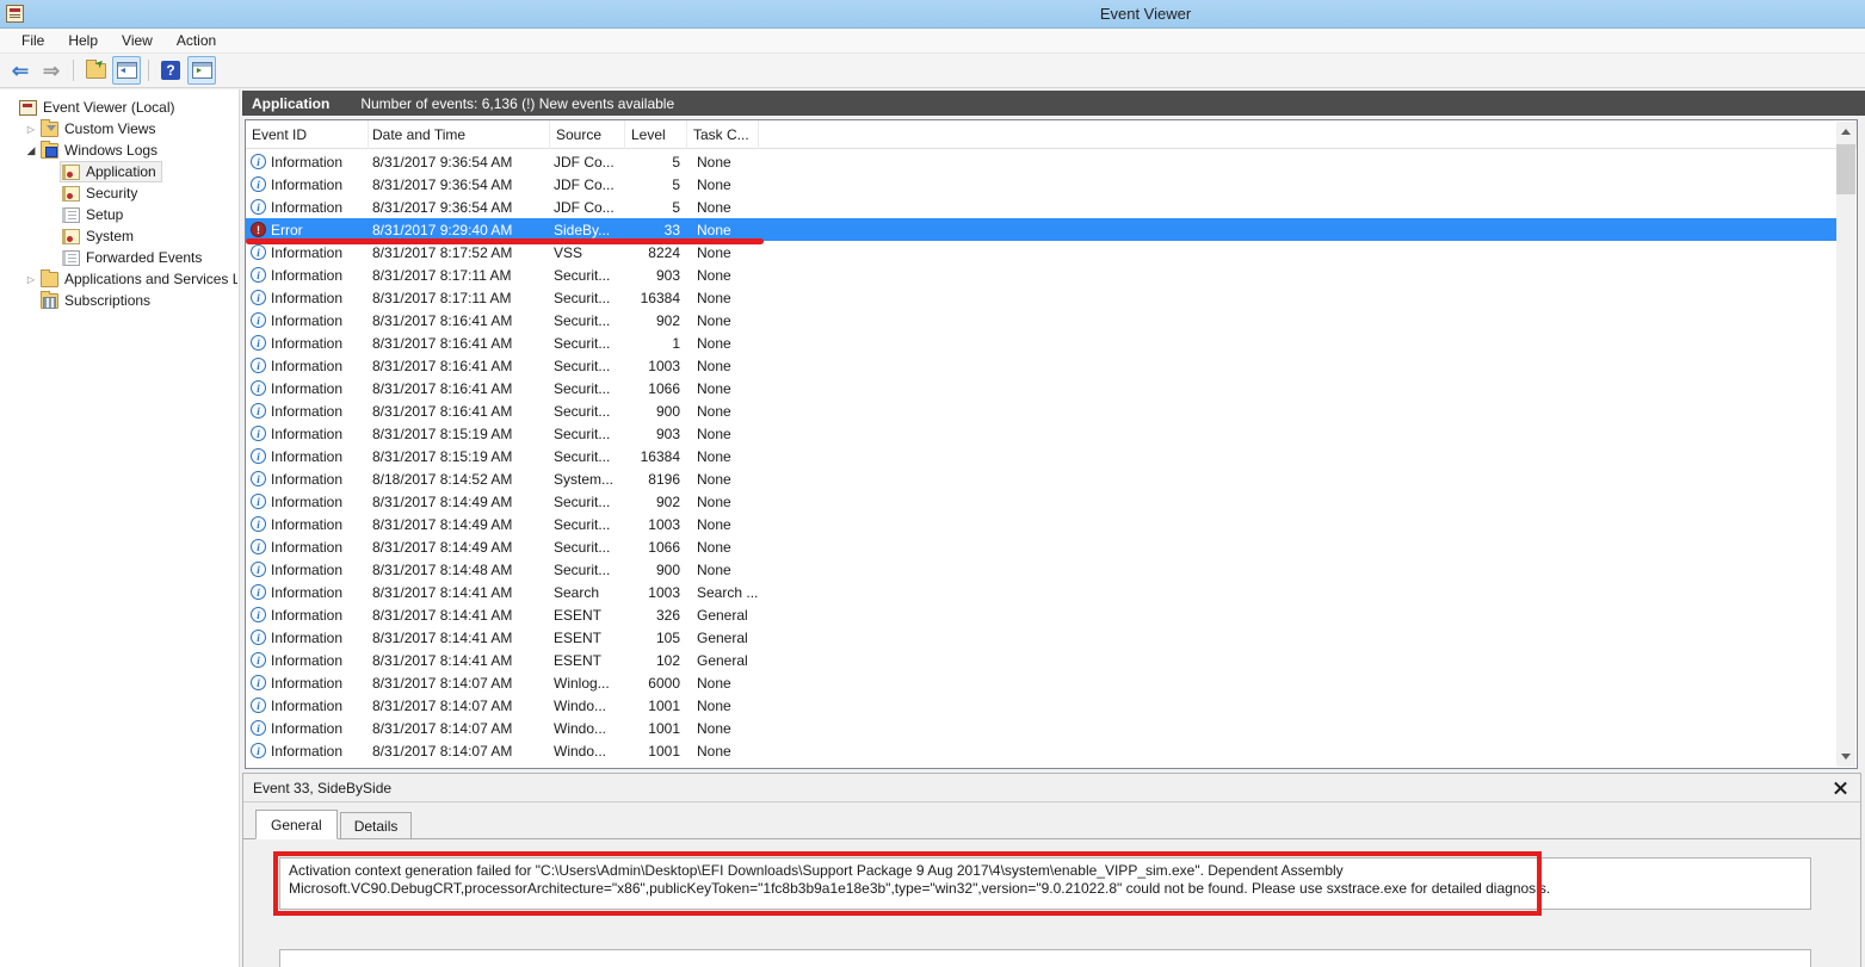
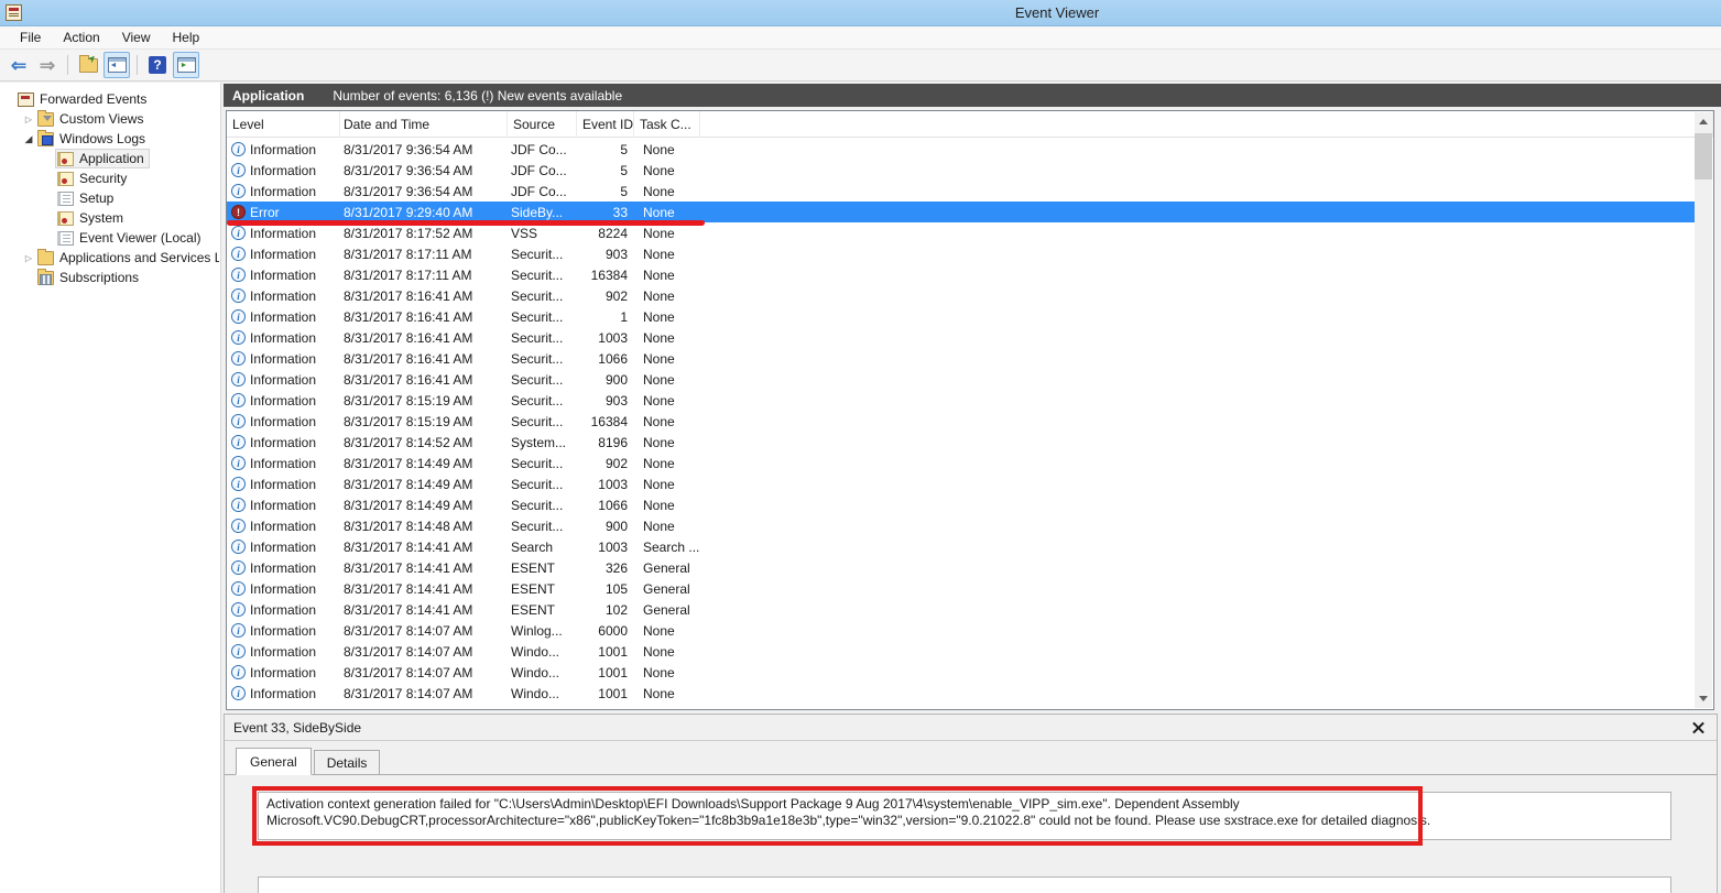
  Event Viewer
  File
- Help
+ Action
  View
- Action
+ Help
  ⇐
  ⇒
- Event Viewer (Local)
+ Forwarded Events
  ▷
  Custom Views
  ◢
  Windows Logs
  Application
  Security
  Setup
  System
- Forwarded Events
+ Event Viewer (Local)
  ▷
  Applications and Services L
  Subscriptions
  Application
  Number of events: 6,136 (!) New events available
- Event ID
+ Level
  Date and Time
  Source
- Level
+ Event ID
  Task C...
  Information
  8/31/2017 9:36:54 AM
  JDF Co...
  5
  None
  Information
  8/31/2017 9:36:54 AM
  JDF Co...
  5
  None
  Information
  8/31/2017 9:36:54 AM
  JDF Co...
  5
  None
  Error
  8/31/2017 9:29:40 AM
  SideBy...
  33
  None
  Information
  8/31/2017 8:17:52 AM
  VSS
  8224
  None
  Information
  8/31/2017 8:17:11 AM
  Securit...
  903
  None
  Information
  8/31/2017 8:17:11 AM
  Securit...
  16384
  None
  Information
  8/31/2017 8:16:41 AM
  Securit...
  902
  None
  Information
  8/31/2017 8:16:41 AM
  Securit...
  1
  None
  Information
  8/31/2017 8:16:41 AM
  Securit...
  1003
  None
  Information
  8/31/2017 8:16:41 AM
  Securit...
  1066
  None
  Information
  8/31/2017 8:16:41 AM
  Securit...
  900
  None
  Information
  8/31/2017 8:15:19 AM
  Securit...
  903
  None
  Information
  8/31/2017 8:15:19 AM
  Securit...
  16384
  None
  Information
- 8/18/2017 8:14:52 AM
+ 8/31/2017 8:14:52 AM
  System...
  8196
  None
  Information
  8/31/2017 8:14:49 AM
  Securit...
  902
  None
  Information
  8/31/2017 8:14:49 AM
  Securit...
  1003
  None
  Information
  8/31/2017 8:14:49 AM
  Securit...
  1066
  None
  Information
  8/31/2017 8:14:48 AM
  Securit...
  900
  None
  Information
  8/31/2017 8:14:41 AM
  Search
  1003
  Search ...
  Information
  8/31/2017 8:14:41 AM
  ESENT
  326
  General
  Information
  8/31/2017 8:14:41 AM
  ESENT
  105
  General
  Information
  8/31/2017 8:14:41 AM
  ESENT
  102
  General
  Information
  8/31/2017 8:14:07 AM
  Winlog...
  6000
  None
  Information
  8/31/2017 8:14:07 AM
  Windo...
  1001
  None
  Information
  8/31/2017 8:14:07 AM
  Windo...
  1001
  None
  Information
  8/31/2017 8:14:07 AM
  Windo...
  1001
  None
  Event 33, SideBySide
  General
  Details
  Activation context generation failed for "C:\Users\Admin\Desktop\EFI Downloads\Support Package 9 Aug 2017\4\system\enable_VIPP_sim.exe". Dependent Assembly
  Microsoft.VC90.DebugCRT,processorArchitecture="x86",publicKeyToken="1fc8b3b9a1e18e3b",type="win32",version="9.0.21022.8" could not be found. Please use sxstrace.exe for detailed diagnosis.
